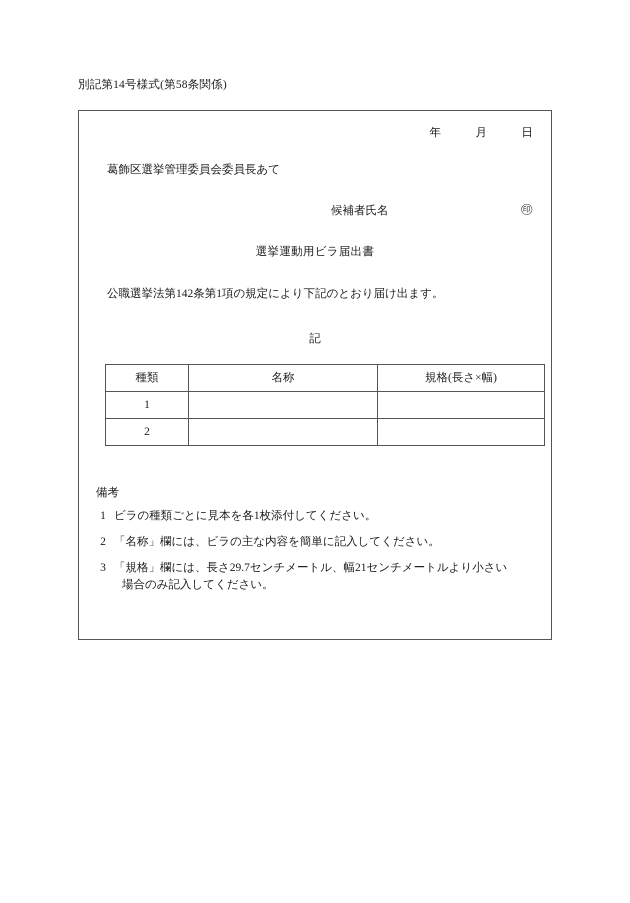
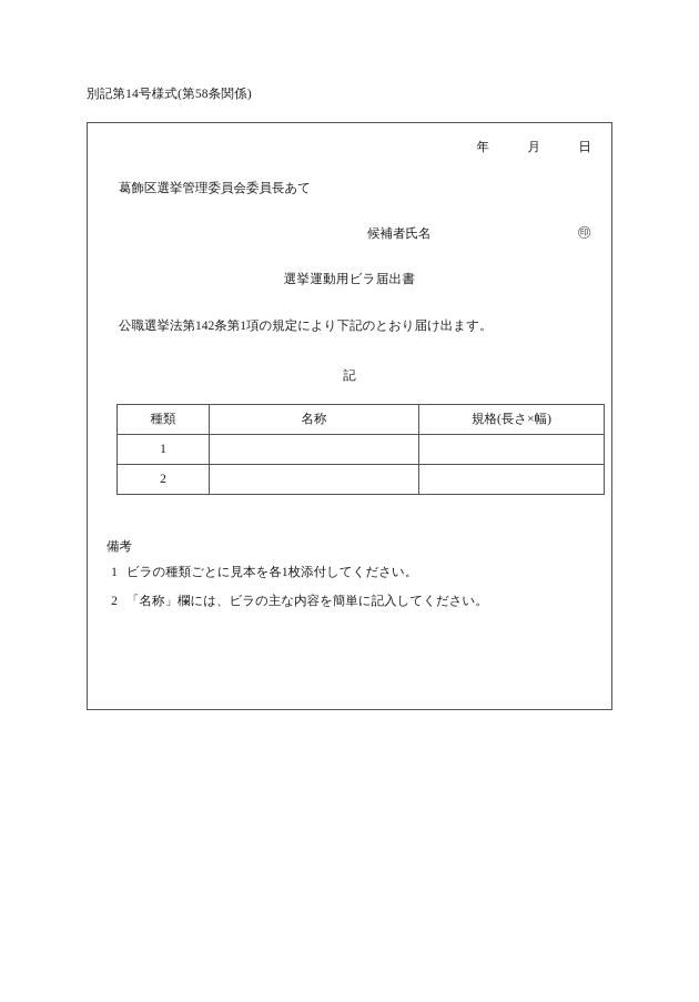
  別記第14号様式(第58条関係)
  年 月 日
  葛飾区選挙管理委員会委員長あて
  候補者氏名
  ㊞
  選挙運動用ビラ届出書
  公職選挙法第142条第1項の規定により下記のとおり届け出ます。
  記
  種類	名称	規格(長さ×幅)
  1
  2
  備考
  1
  ビラの種類ごとに見本を各1枚添付してください。
  2
  「名称」欄には、ビラの主な内容を簡単に記入してください。
- 3
- 「規格」欄には、長さ29.7センチメートル、幅21センチメートルより小さい
- 場合のみ記入してください。
